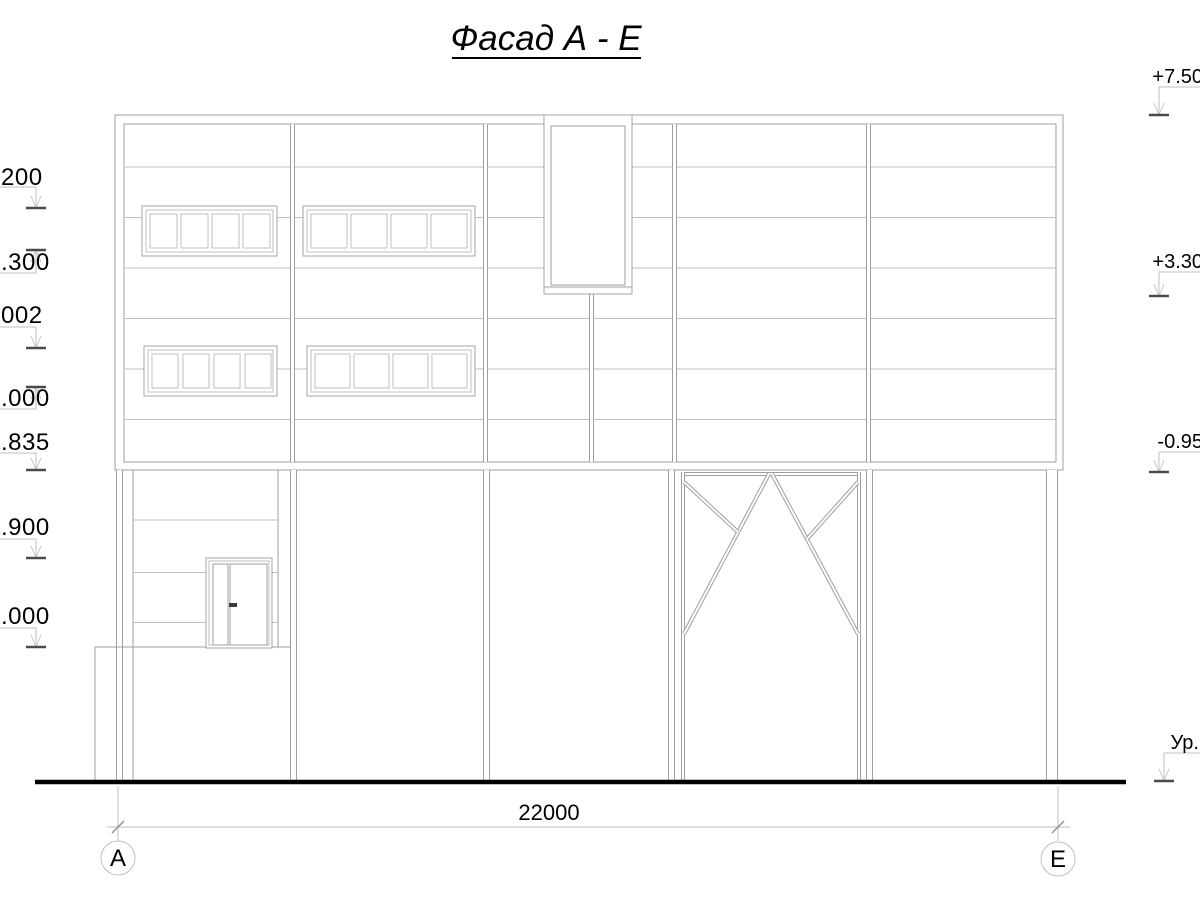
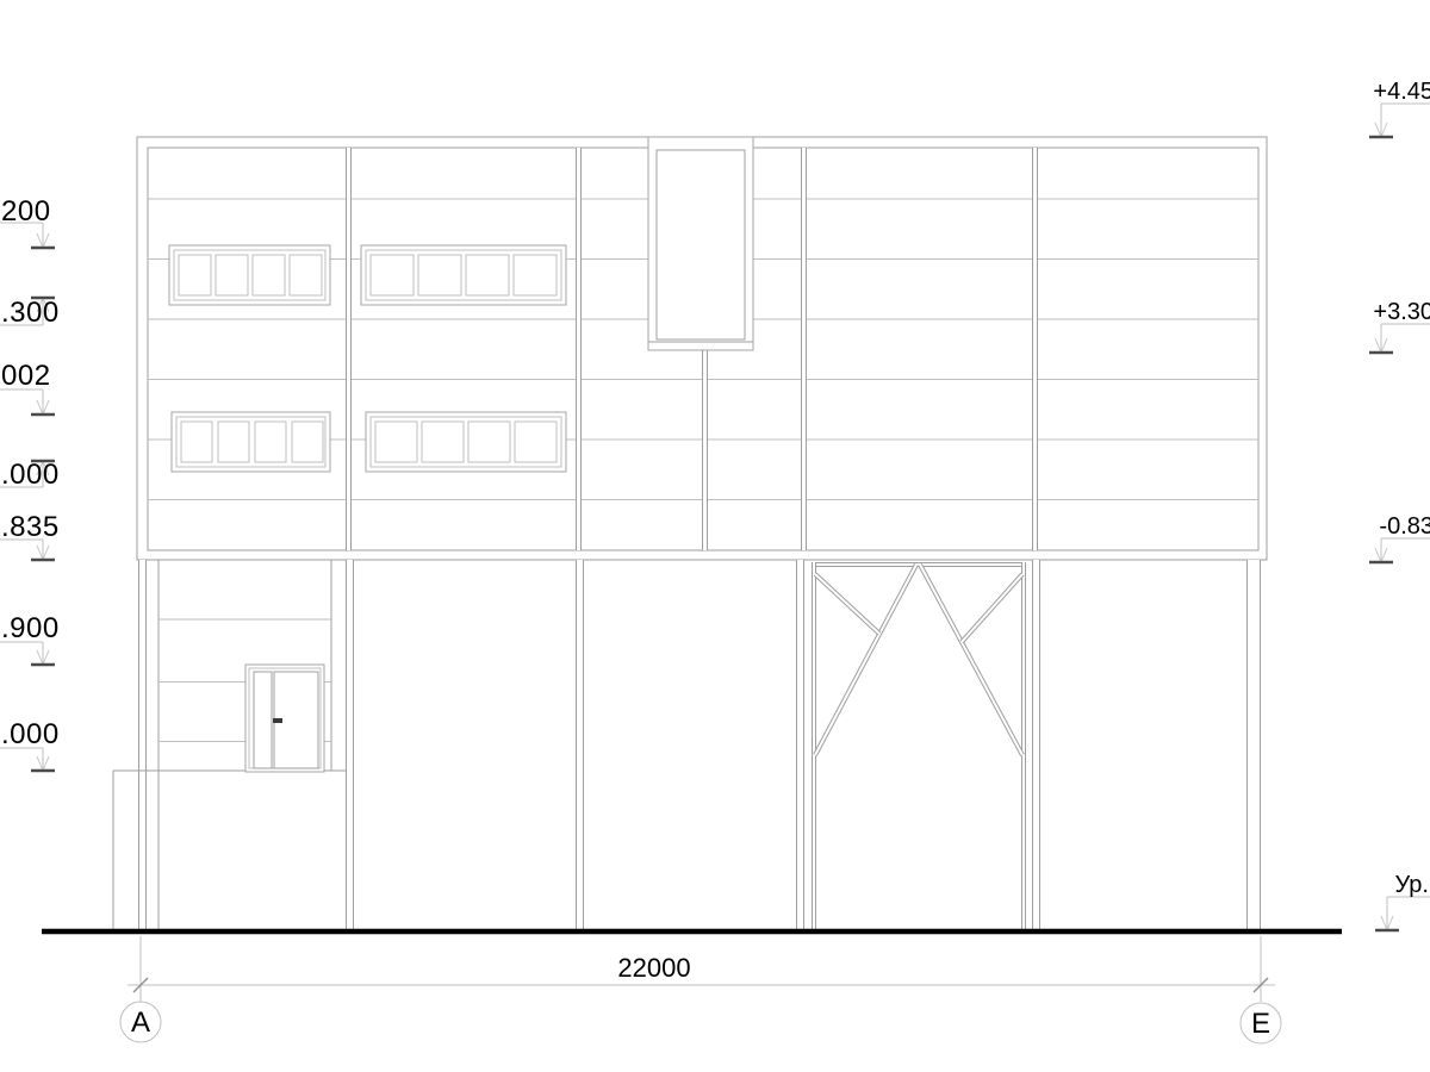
  22000
  А
  Е
  200
  .300
  002
  .000
  .835
  .900
  .000
- +7.50
+ +4.45
  +3.30
- -0.95
+ -0.83
  Ур.
- Фасад А - Е
